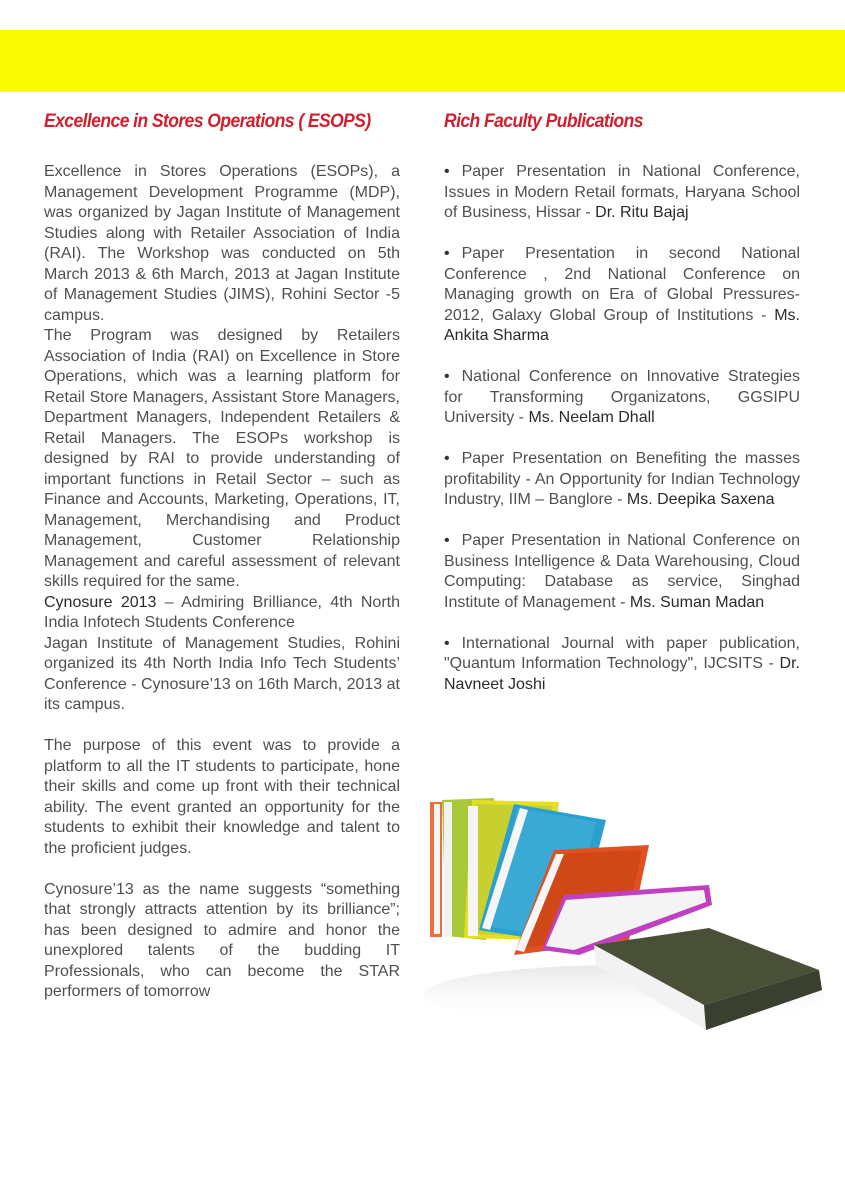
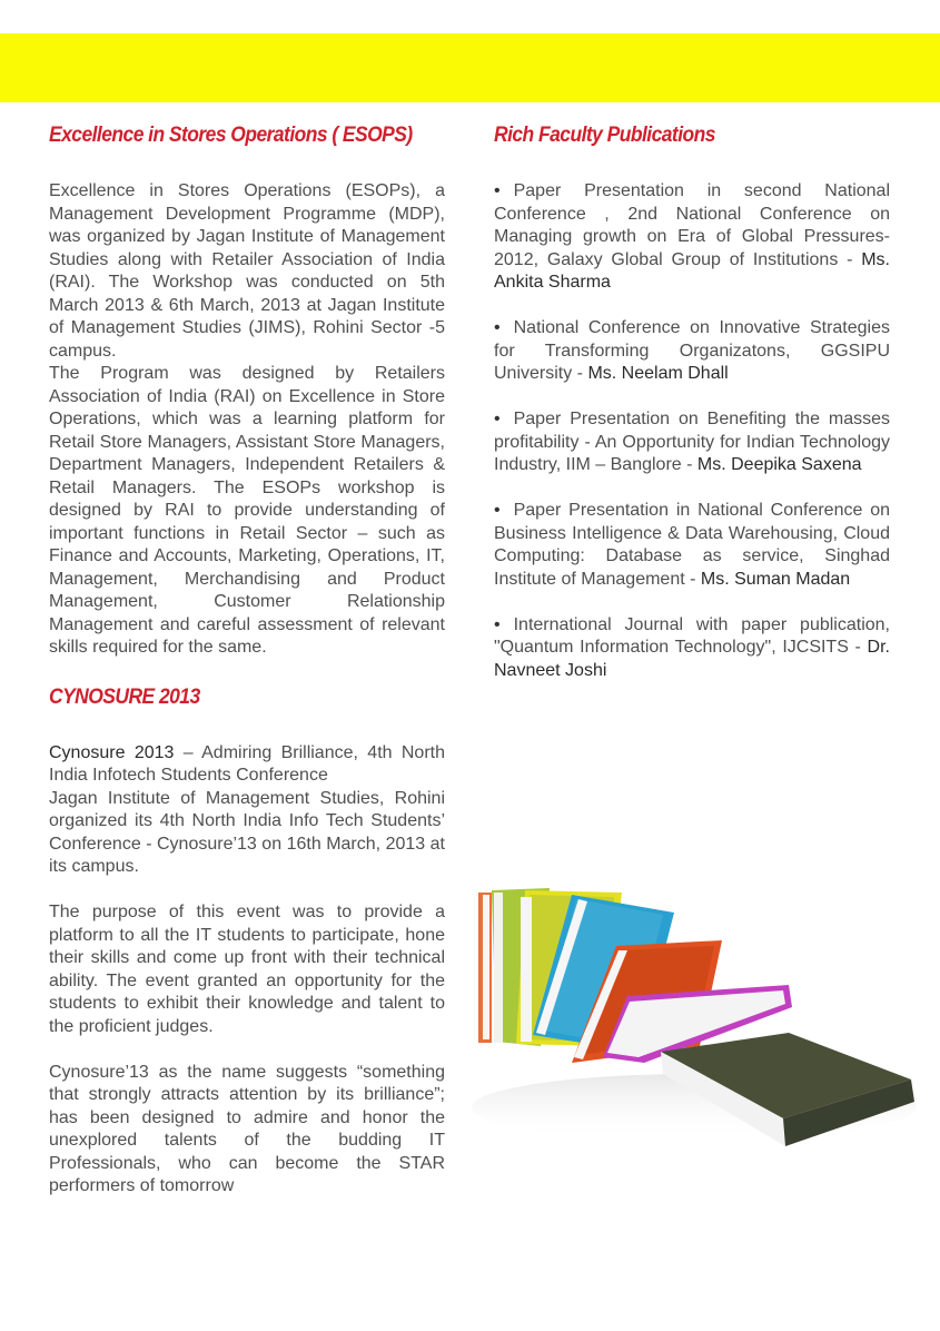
  Excellence in Stores Operations ( ESOPS)
  Excellence in Stores Operations (ESOPs), a Management Development Programme (MDP), was organized by Jagan Institute of Management Studies along with Retailer Association of India (RAI). The Workshop was conducted on 5th March 2013 & 6th March, 2013 at Jagan Institute of Management Studies (JIMS), Rohini Sector -5 campus.
  The Program was designed by Retailers Association of India (RAI) on Excellence in Store Operations, which was a learning platform for Retail Store Managers, Assistant Store Managers, Department Managers, Independent Retailers & Retail Managers. The ESOPs workshop is designed by RAI to provide understanding of important functions in Retail Sector – such as Finance and Accounts, Marketing, Operations, IT, Management, Merchandising and Product Management, Customer Relationship Management and careful assessment of relevant skills required for the same.
+ CYNOSURE 2013
  Cynosure 2013 – Admiring Brilliance, 4th North India Infotech Students Conference
  Jagan Institute of Management Studies, Rohini organized its 4th North India Info Tech Students’ Conference - Cynosure’13 on 16th March, 2013 at its campus.
  The purpose of this event was to provide a platform to all the IT students to participate, hone their skills and come up front with their technical ability. The event granted an opportunity for the students to exhibit their knowledge and talent to the proficient judges.
  Cynosure’13 as the name suggests “something that strongly attracts attention by its brilliance”; has been designed to admire and honor the unexplored talents of the budding IT Professionals, who can become the STAR performers of tomorrow
  Rich Faculty Publications
- • Paper Presentation in National Conference, Issues in Modern Retail formats, Haryana School of Business, Hissar - Dr. Ritu Bajaj
  • Paper Presentation in second National Conference , 2nd National Conference on Managing growth on Era of Global Pressures-2012, Galaxy Global Group of Institutions - Ms. Ankita Sharma
  • National Conference on Innovative Strategies for Transforming Organizatons, GGSIPU University - Ms. Neelam Dhall
  • Paper Presentation on Benefiting the masses profitability - An Opportunity for Indian Technology Industry, IIM – Banglore - Ms. Deepika Saxena
  • Paper Presentation in National Conference on Business Intelligence & Data Warehousing, Cloud Computing: Database as service, Singhad Institute of Management - Ms. Suman Madan
  • International Journal with paper publication, "Quantum Information Technology", IJCSITS - Dr. Navneet Joshi
